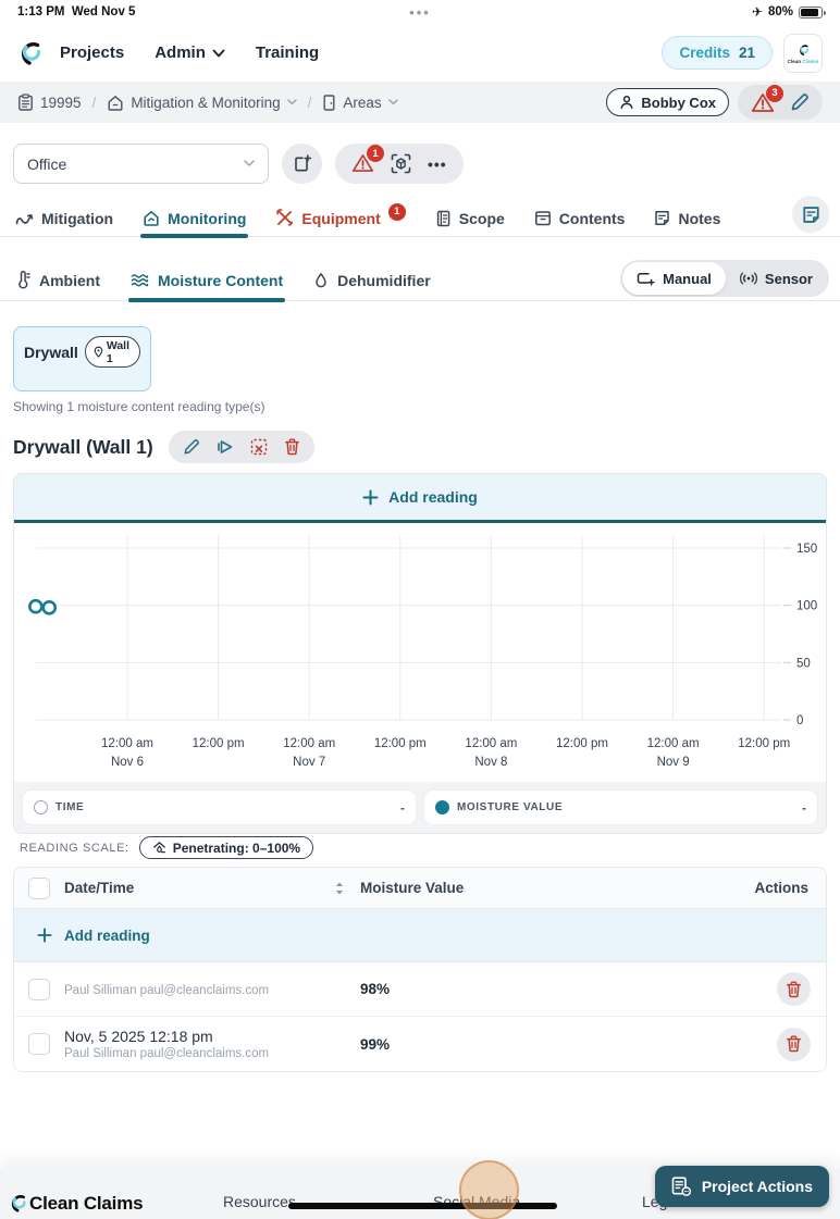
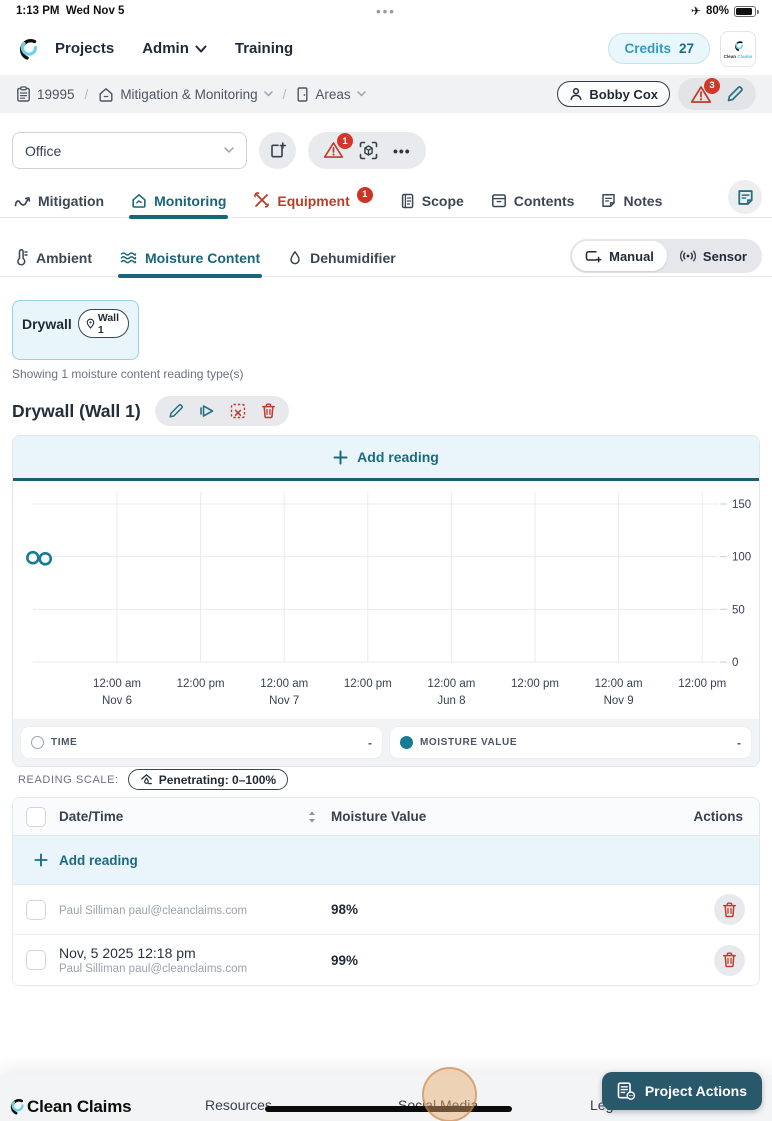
  1:13 PM
  Wed Nov 5
  •••
  ✈
  80%
  Projects
  Admin
  Training
  Credits
- 21
+ 27
  19995
  /
  Mitigation & Monitoring
  /
  Areas
  Bobby Cox
  3
  Office
  1
  •••
  Mitigation
  Monitoring
  Equipment
  1
  Scope
  Contents
  Notes
  Ambient
  Moisture Content
  Dehumidifier
  Manual
  Sensor
  Drywall
  Wall 1
  Showing 1 moisture content reading type(s)
  Drywall (Wall 1)
  Add reading
  0
  50
  100
  150
  12:00 am
  Nov 6
  12:00 pm
  12:00 am
  Nov 7
  12:00 pm
  12:00 am
- Nov 8
+ Jun 8
  12:00 pm
  12:00 am
  Nov 9
  12:00 pm
  TIME
  -
  MOISTURE VALUE
  -
  READING SCALE:
  Penetrating: 0–100%
  Date/Time
  Moisture Value
  Actions
  Add reading
  Paul Silliman paul@cleanclaims.com
  98%
  Nov, 5 2025 12:18 pm
  Paul Silliman paul@cleanclaims.com
  99%
  Clean Claims
  Resources
  Social Media
  Project Actions
